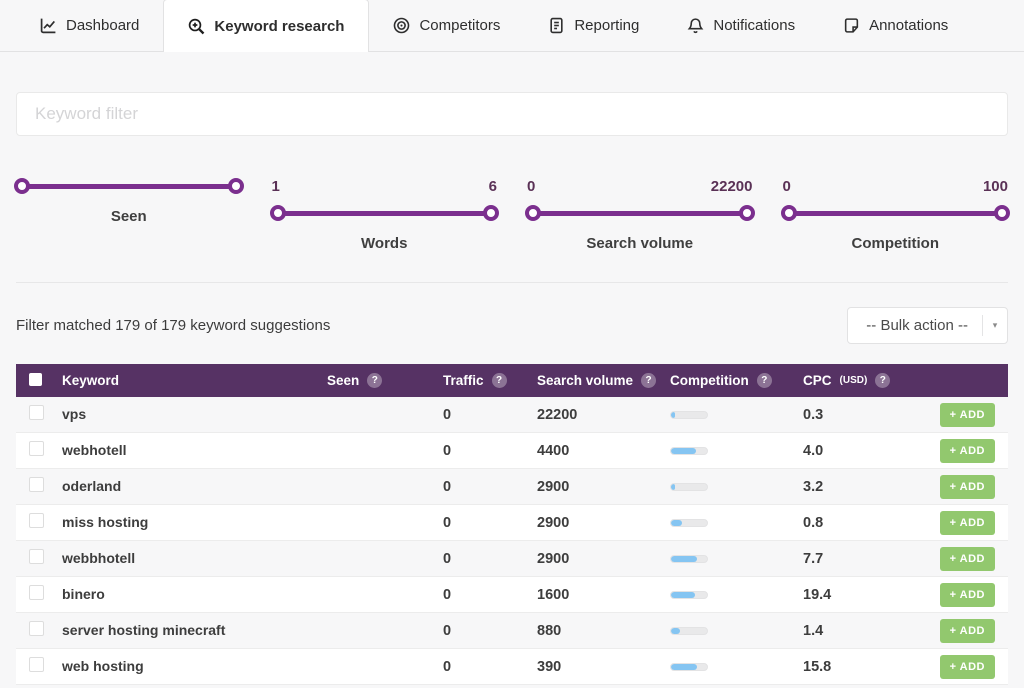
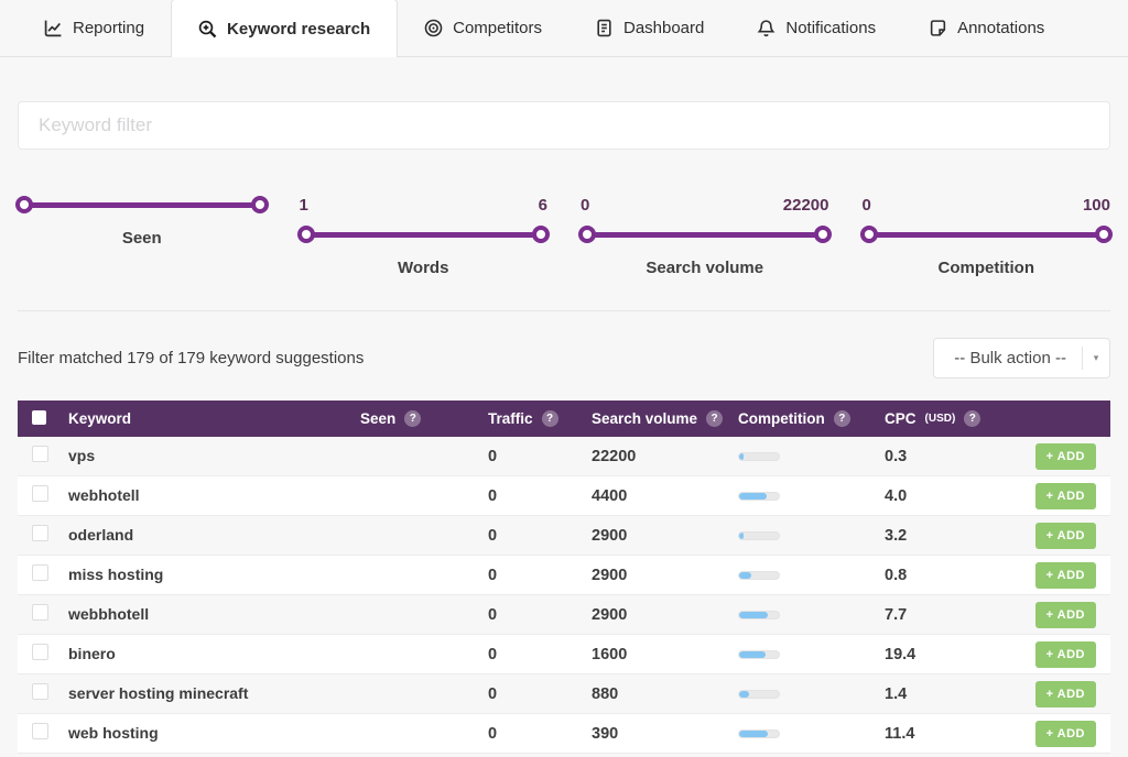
- Dashboard
+ Reporting
  Keyword research
  Competitors
- Reporting
+ Dashboard
  Notifications
  Annotations
  Keyword filter
  Seen
  1
  6
  Words
  0
  22200
  Search volume
  0
  100
  Competition
  Filter matched 179 of 179 keyword suggestions
  -- Bulk action --
  ▾
  Keyword
  Seen
  ?
  Traffic
  ?
  Search volume
  ?
  Competition
  ?
  CPC
  (USD)
  ?
  vps
  0
  22200
  0.3
  + ADD
  webhotell
  0
  4400
  4.0
  + ADD
  oderland
  0
  2900
  3.2
  + ADD
  miss hosting
  0
  2900
  0.8
  + ADD
  webbhotell
  0
  2900
  7.7
  + ADD
  binero
  0
  1600
  19.4
  + ADD
  server hosting minecraft
  0
  880
  1.4
  + ADD
  web hosting
  0
  390
- 15.8
+ 11.4
  + ADD
